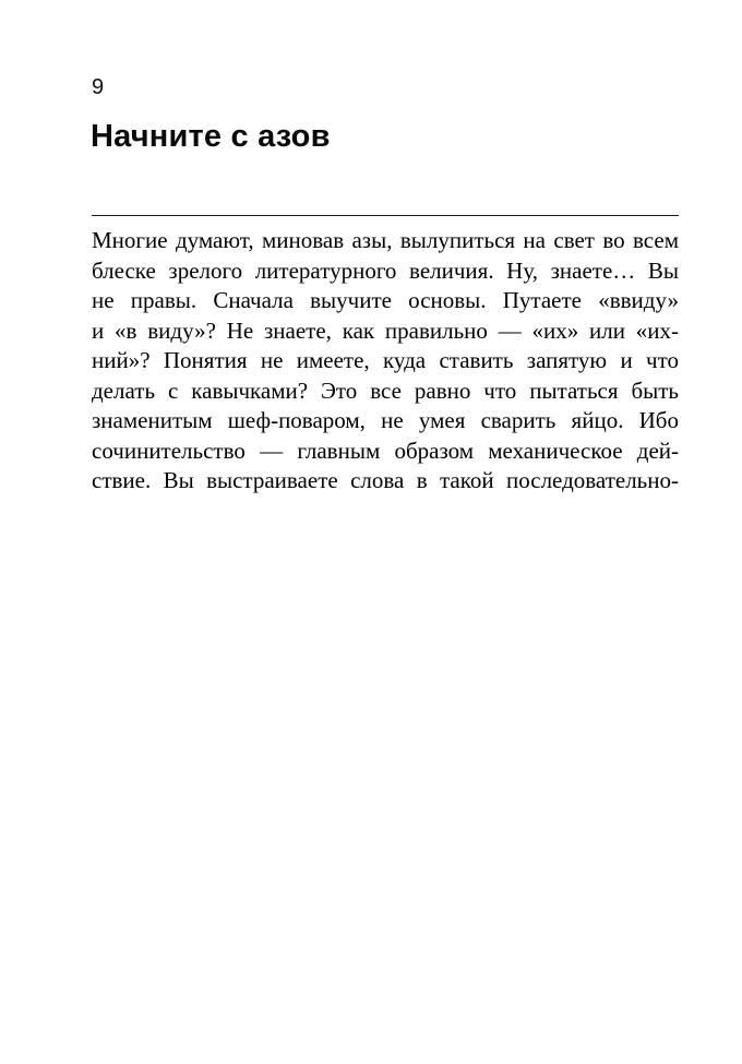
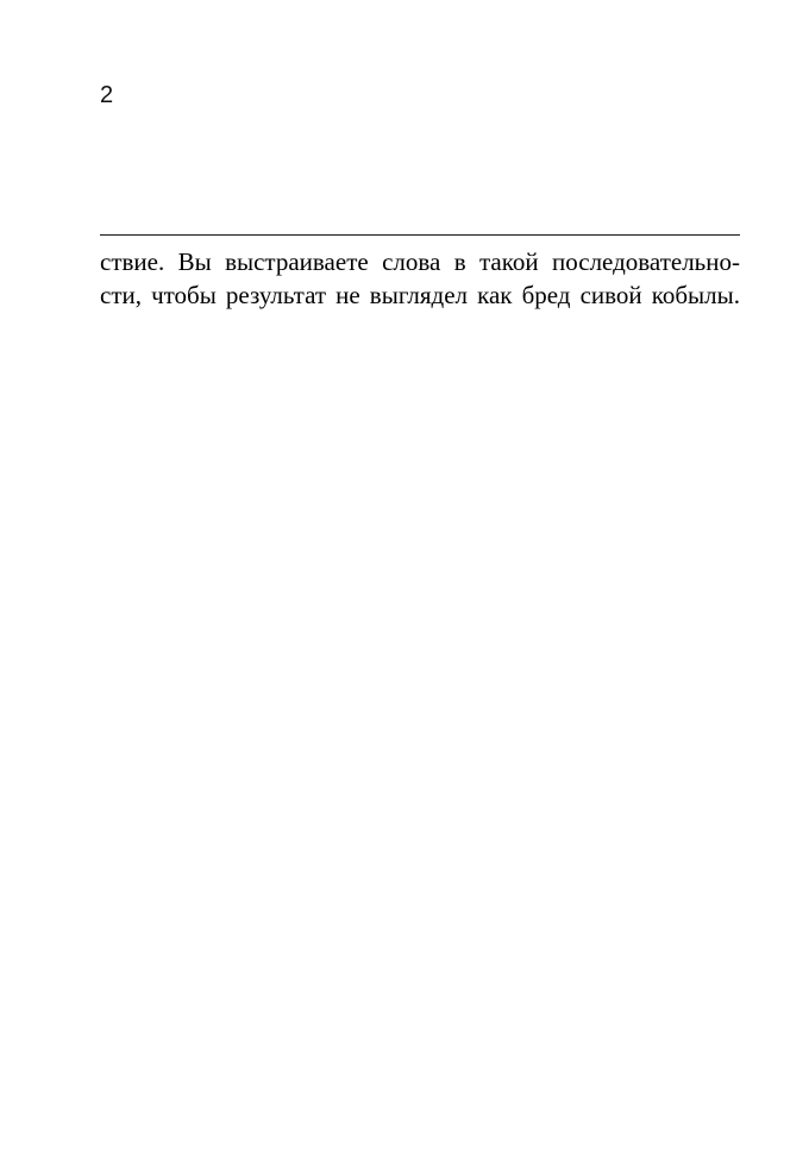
- 9
+ 2
- Начните с азов
- Многие думают, миновав азы, вылупиться на свет во всем
- блеске зрелого литературного величия. Ну, знаете… Вы
- не правы. Сначала выучите основы. Путаете «ввиду»
- и «в виду»? Не знаете, как правильно — «их» или «их-
- ний»? Понятия не имеете, куда ставить запятую и что
- делать с кавычками? Это все равно что пытаться быть
- знаменитым шеф-поваром, не умея сварить яйцо. Ибо
- сочинительство — главным образом механическое дей-
  ствие. Вы выстраиваете слова в такой последовательно-
+ сти, чтобы результат не выглядел как бред сивой кобылы.
